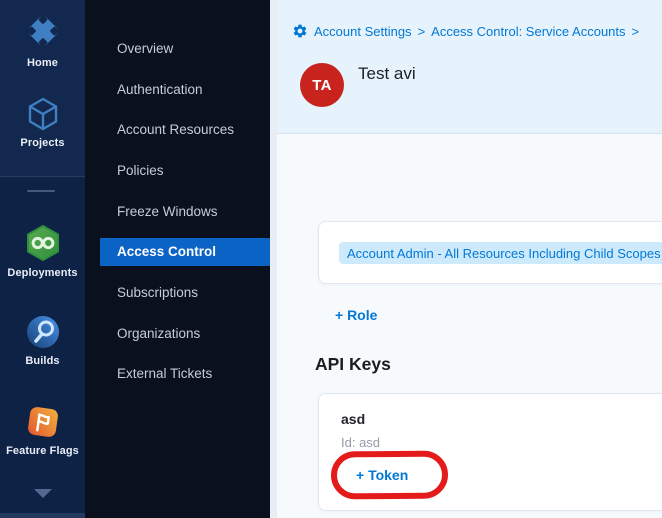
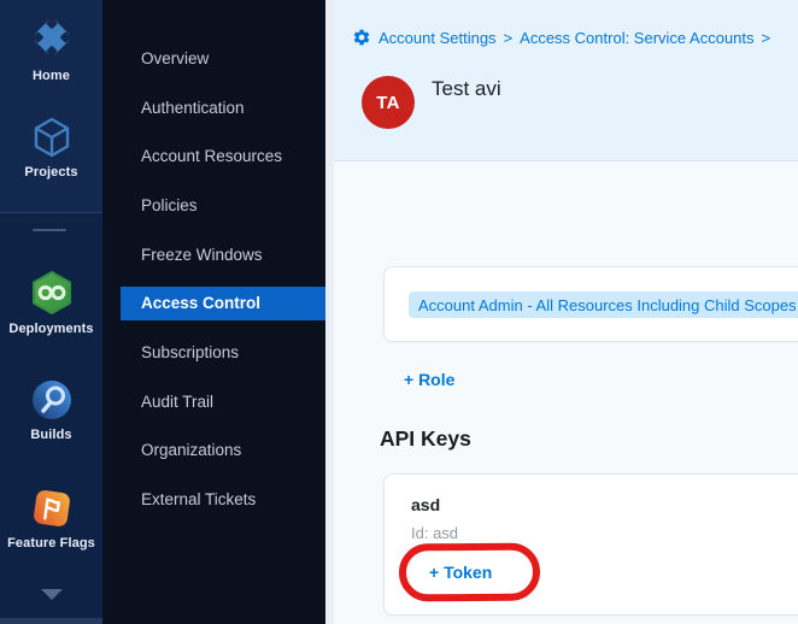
  Home
  Projects
  Deployments
  Builds
  Feature Flags
  Overview
  Authentication
  Account Resources
  Policies
  Freeze Windows
  Access Control
  Subscriptions
+ Audit Trail
  Organizations
  External Tickets
  Account Settings
  >
  Access Control: Service Accounts
  >
  TA
  Test avi
  Account Admin - All Resources Including Child Scopes
  + Role
  API Keys
  asd
  Id: asd
  + Token
